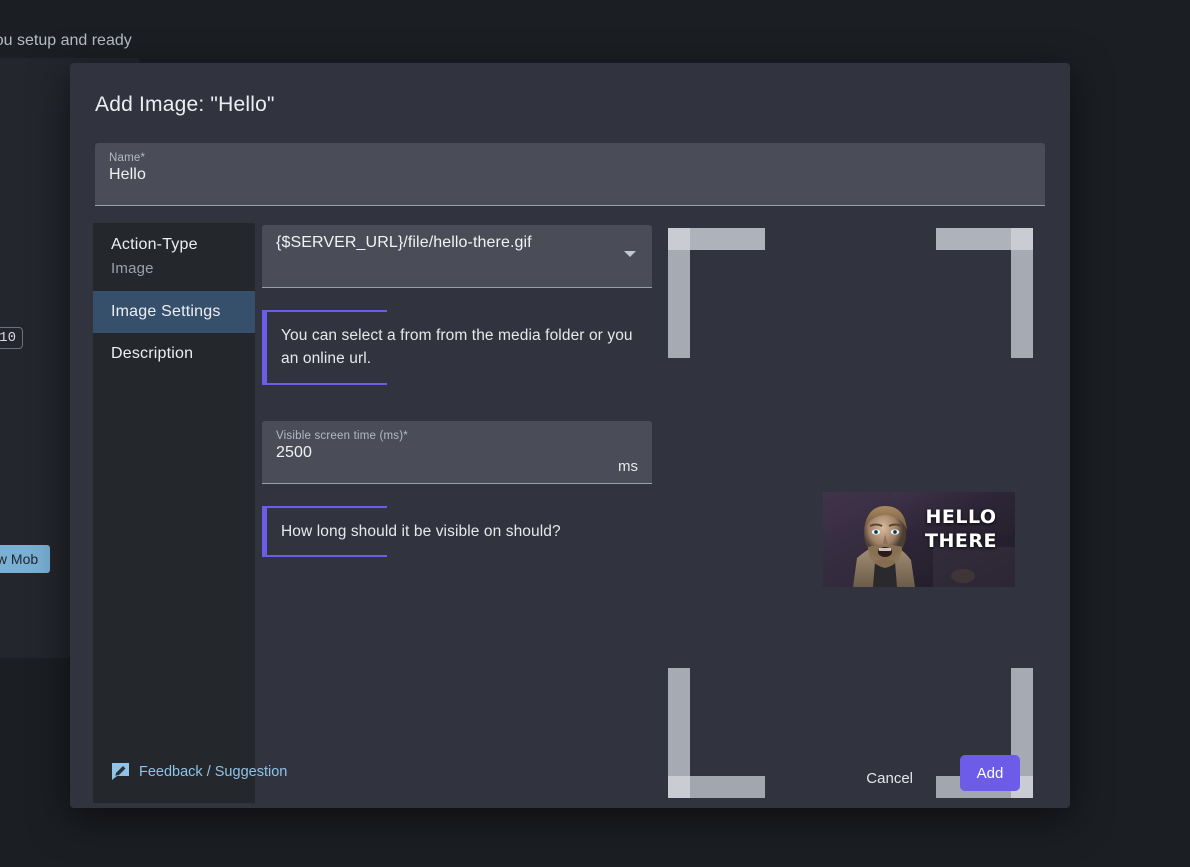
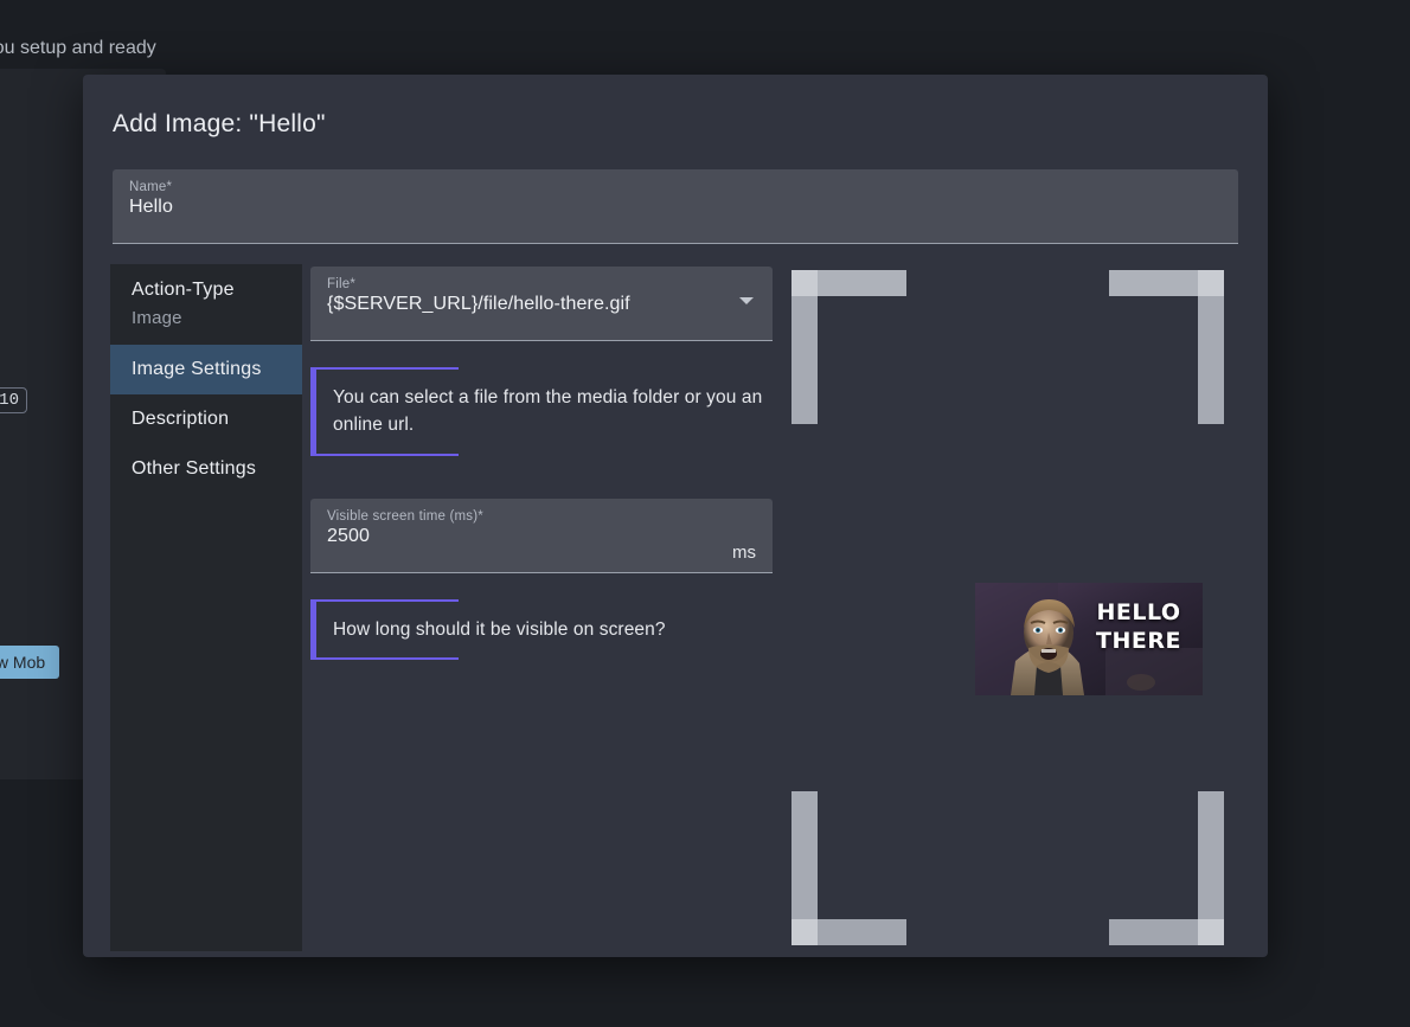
  10
  Add Image: "Hello"
  Name*
  Hello
  Action-Type
  Image
  Image Settings
  Description
+ Other Settings
+ File*
  {$SERVER_URL}/file/hello-there.gif
- You can select a from from the media folder or you an online url.
+ You can select a file from the media folder or you an online url.
  Visible screen time (ms)*
  2500
  ms
- How long should it be visible on should?
+ How long should it be visible on screen?
  HELLO
  THERE
- Feedback / Suggestion
- Cancel
- Add
